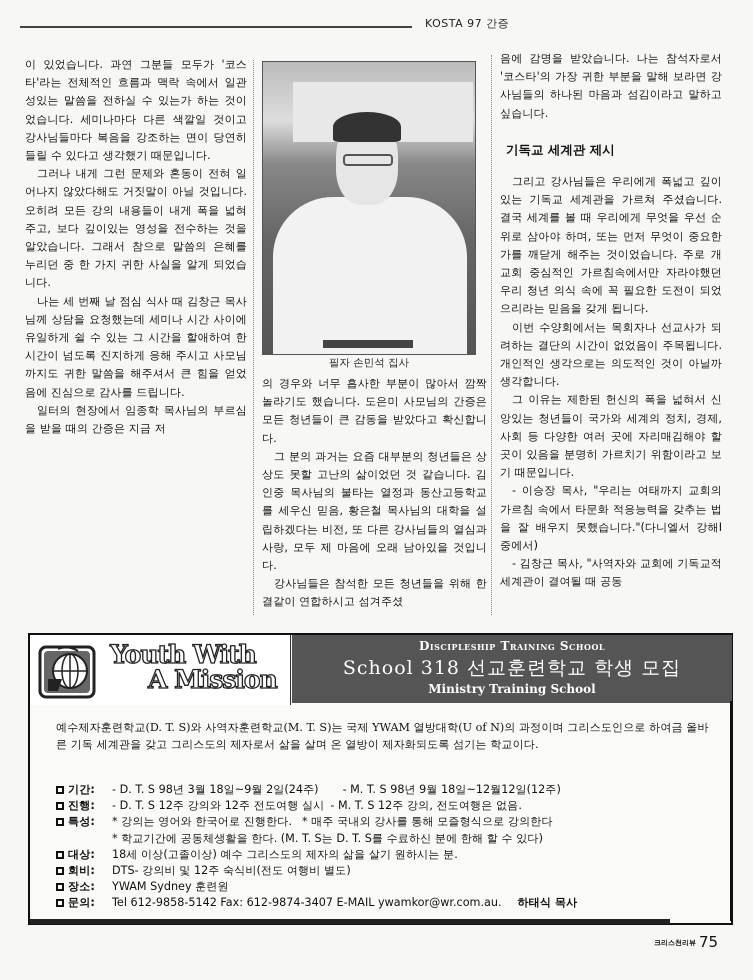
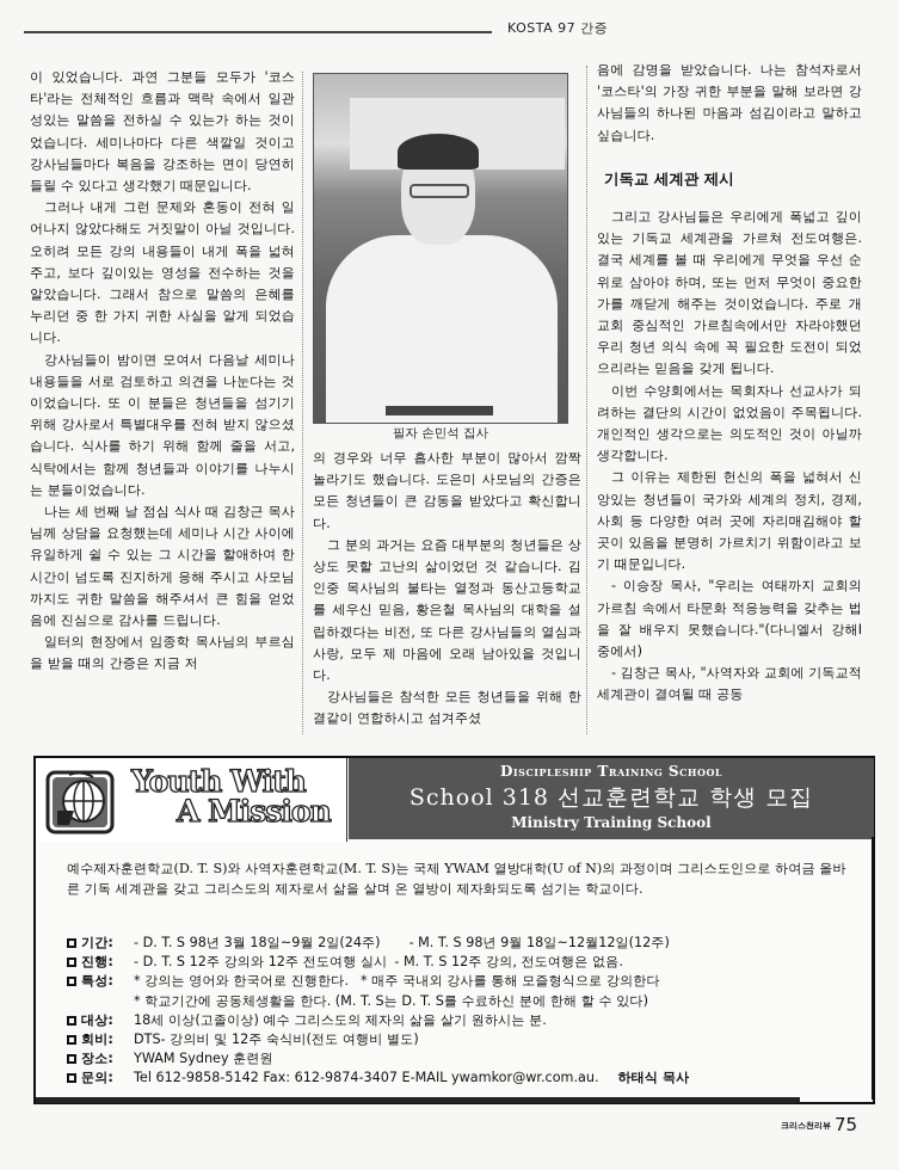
  KOSTA 97 간증
  이 있었습니다. 과연 그분들 모두가 '코스타'라는 전체적인 흐름과 맥락 속에서 일관성있는 말씀을 전하실 수 있는가 하는 것이었습니다. 세미나마다 다른 색깔일 것이고 강사님들마다 복음을 강조하는 면이 당연히 들릴 수 있다고 생각했기 때문입니다.
  그러나 내게 그런 문제와 혼동이 전혀 일어나지 않았다해도 거짓말이 아닐 것입니다. 오히려 모든 강의 내용들이 내게 폭을 넓혀주고, 보다 깊이있는 영성을 전수하는 것을 알았습니다. 그래서 참으로 말씀의 은혜를 누리던 중 한 가지 귀한 사실을 알게 되었습니다.
+ 강사님들이 밤이면 모여서 다음날 세미나 내용들을 서로 검토하고 의견을 나눈다는 것이었습니다. 또 이 분들은 청년들을 섬기기 위해 강사로서 특별대우를 전혀 받지 않으셨습니다. 식사를 하기 위해 함께 줄을 서고, 식탁에서는 함께 청년들과 이야기를 나누시는 분들이었습니다.
  나는 세 번째 날 점심 식사 때 김창근 목사님께 상담을 요청했는데 세미나 시간 사이에 유일하게 쉴 수 있는 그 시간을 할애하여 한 시간이 넘도록 진지하게 응해 주시고 사모님까지도 귀한 말씀을 해주셔서 큰 힘을 얻었음에 진심으로 감사를 드립니다.
  일터의 현장에서 임종학 목사님의 부르심을 받을 때의 간증은 지금 저
  필자 손민석 집사
  의 경우와 너무 흡사한 부분이 많아서 깜짝 놀라기도 했습니다. 도은미 사모님의 간증은 모든 청년들이 큰 감동을 받았다고 확신합니다.
  그 분의 과거는 요즘 대부분의 청년들은 상상도 못할 고난의 삶이었던 것 같습니다. 김인중 목사님의 불타는 열정과 동산고등학교를 세우신 믿음, 황은철 목사님의 대학을 설립하겠다는 비전, 또 다른 강사님들의 열심과 사랑, 모두 제 마음에 오래 남아있을 것입니다.
  강사님들은 참석한 모든 청년들을 위해 한결같이 연합하시고 섬겨주셨
  음에 감명을 받았습니다. 나는 참석자로서 '코스타'의 가장 귀한 부분을 말해 보라면 강사님들의 하나된 마음과 섬김이라고 말하고 싶습니다.
  기독교 세계관 제시
- 그리고 강사님들은 우리에게 폭넓고 깊이있는 기독교 세계관을 가르쳐 주셨습니다. 결국 세계를 볼 때 우리에게 무엇을 우선 순위로 삼아야 하며, 또는 먼저 무엇이 중요한가를 깨닫게 해주는 것이었습니다. 주로 개 교회 중심적인 가르침속에서만 자라야했던 우리 청년 의식 속에 꼭 필요한 도전이 되었으리라는 믿음을 갖게 됩니다.
+ 그리고 강사님들은 우리에게 폭넓고 깊이있는 기독교 세계관을 가르쳐 전도여행은. 결국 세계를 볼 때 우리에게 무엇을 우선 순위로 삼아야 하며, 또는 먼저 무엇이 중요한가를 깨닫게 해주는 것이었습니다. 주로 개 교회 중심적인 가르침속에서만 자라야했던 우리 청년 의식 속에 꼭 필요한 도전이 되었으리라는 믿음을 갖게 됩니다.
  이번 수양회에서는 목회자나 선교사가 되려하는 결단의 시간이 없었음이 주목됩니다. 개인적인 생각으로는 의도적인 것이 아닐까 생각합니다.
  그 이유는 제한된 헌신의 폭을 넓혀서 신앙있는 청년들이 국가와 세계의 정치, 경제, 사회 등 다양한 여러 곳에 자리매김해야 할 곳이 있음을 분명히 가르치기 위함이라고 보기 때문입니다.
  - 이승장 목사, "우리는 여태까지 교회의 가르침 속에서 타문화 적응능력을 갖추는 법을 잘 배우지 못했습니다."(다니엘서 강해I 중에서)
  - 김창근 목사, "사역자와 교회에 기독교적 세계관이 결여될 때 공동
  Youth With
  A Mission
  Discipleship Training School
  School 318 선교훈련학교 학생 모집
  Ministry Training School
  예수제자훈련학교(D. T. S)와 사역자훈련학교(M. T. S)는 국제 YWAM 열방대학(U of N)의 과정이며 그리스도인으로 하여금 올바른 기독 세계관을 갖고 그리스도의 제자로서 삶을 살며 온 열방이 제자화되도록 섬기는 학교이다.
  기간:
  - D. T. S 98년 3월 18일~9월 2일(24주)
  - M. T. S 98년 9월 18일~12월12일(12주)
  진행:
  - D. T. S 12주 강의와 12주 전도여행 실시
  - M. T. S 12주 강의, 전도여행은 없음.
  특성:
  * 강의는 영어와 한국어로 진행한다.
  * 매주 국내외 강사를 통해 모즐형식으로 강의한다
  * 학교기간에 공동체생활을 한다. (M. T. S는 D. T. S를 수료하신 분에 한해 할 수 있다)
  대상:
  18세 이상(고졸이상) 예수 그리스도의 제자의 삶을 살기 원하시는 분.
  회비:
  DTS- 강의비 및 12주 숙식비(전도 여행비 별도)
  장소:
  YWAM Sydney 훈련원
  문의:
  Tel 612-9858-5142 Fax: 612-9874-3407 E-MAIL ywamkor@wr.com.au.
  하태식 목사
  크리스천리뷰 75
